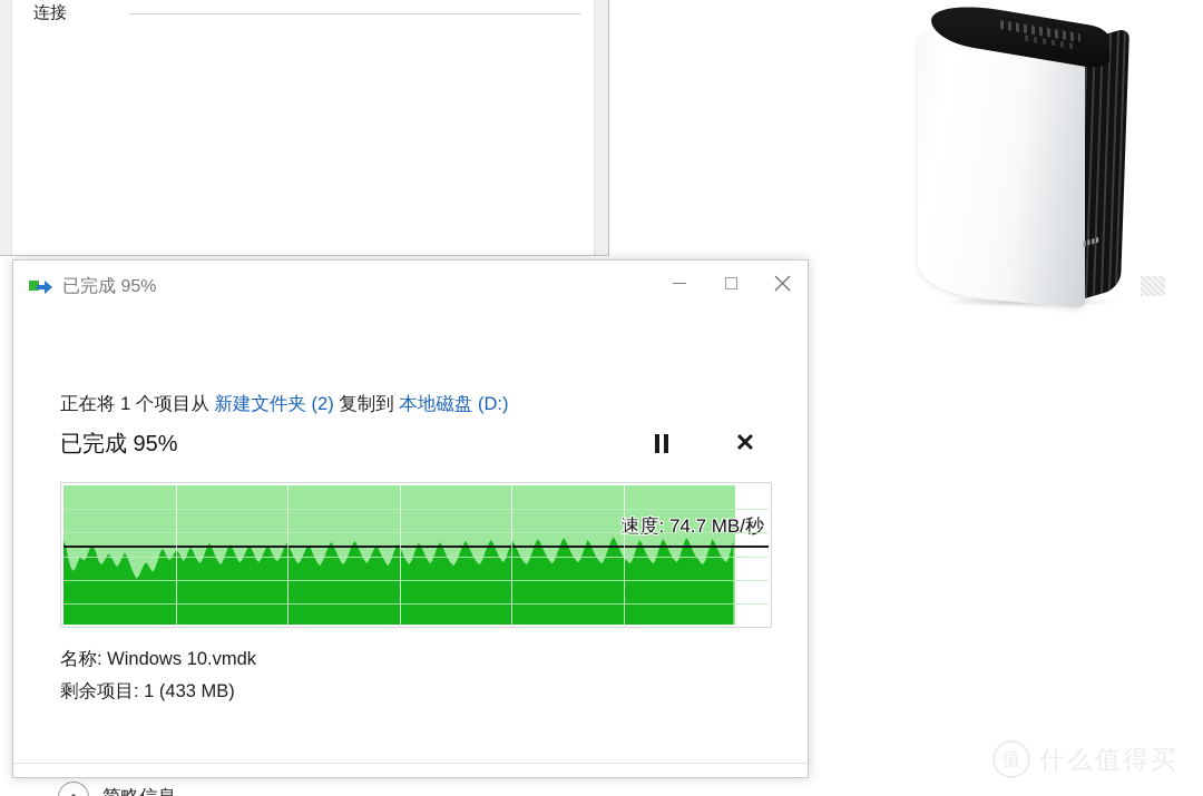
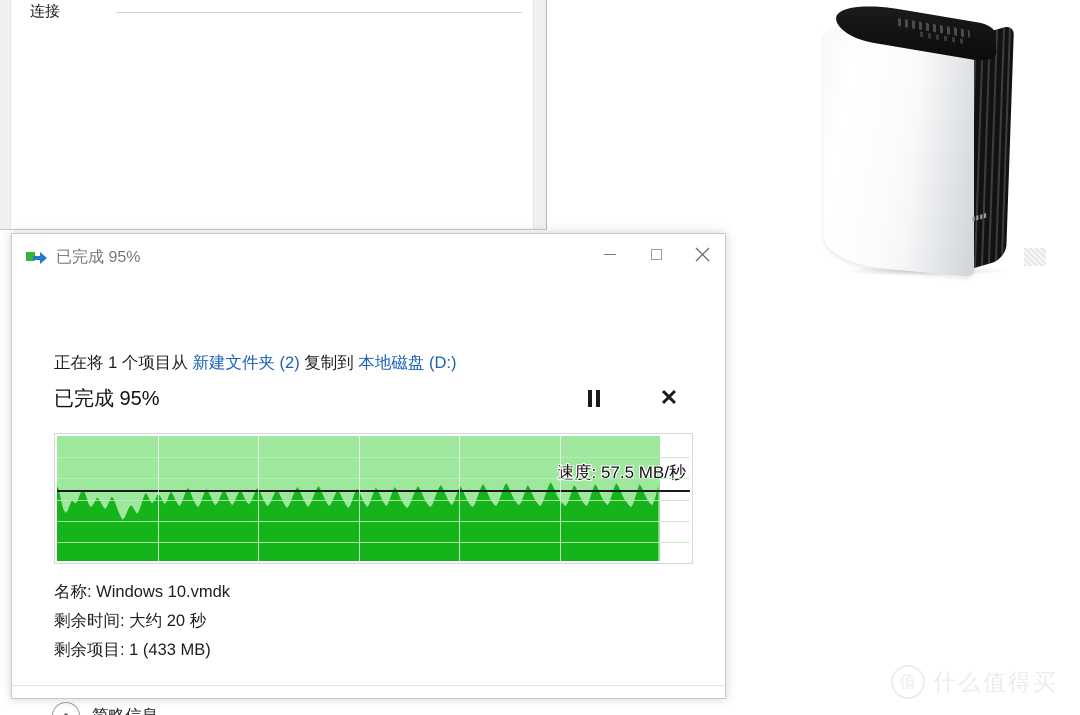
  连接
  已完成 95%
  正在将 1 个项目从 新建文件夹 (2) 复制到 本地磁盘 (D:)
  已完成 95%
  ✕
- 速度: 74.7 MB/秒
+ 速度: 57.5 MB/秒
  名称: Windows 10.vmdk
+ 剩余时间: 大约 20 秒
  剩余项目: 1 (433 MB)
